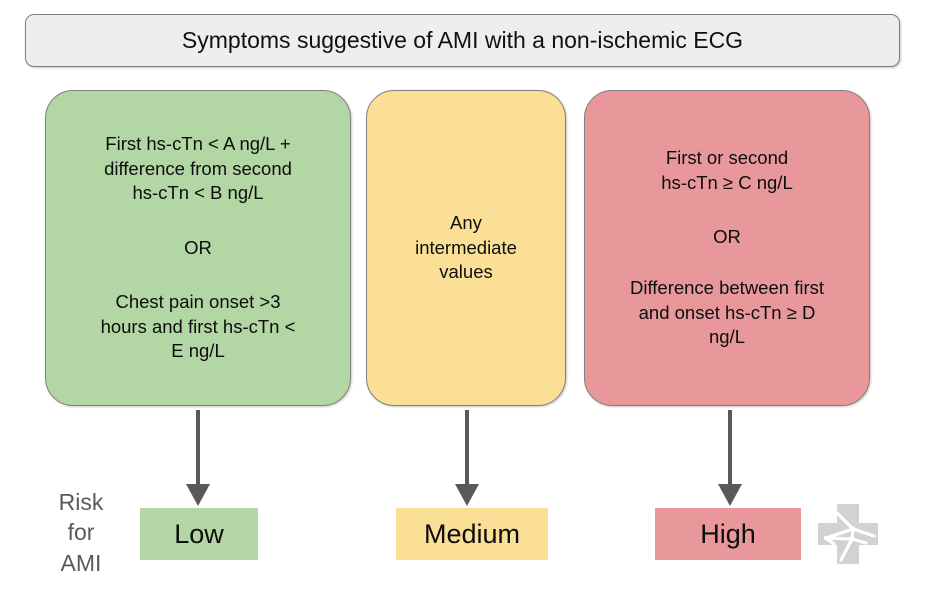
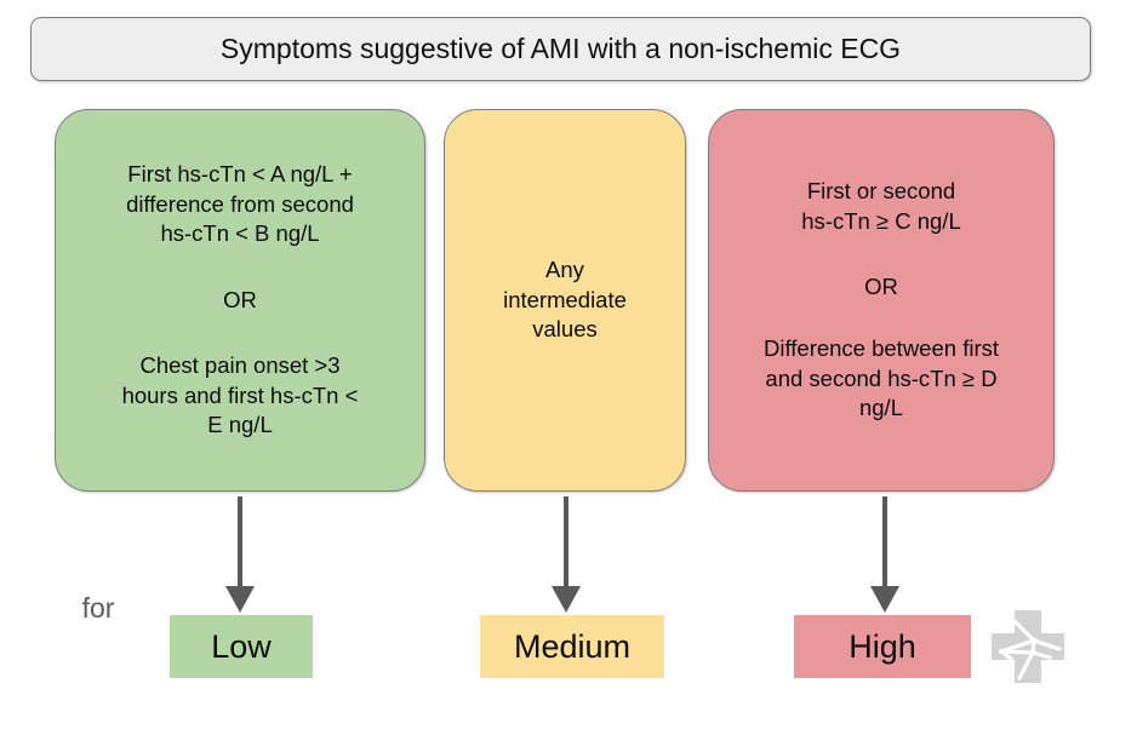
  Symptoms suggestive of AMI with a non-ischemic ECG
  First hs-cTn < A ng/L +
  difference from second
  hs-cTn < B ng/L
  OR
  Chest pain onset >3
  hours and first hs-cTn <
  E ng/L
  Any
  intermediate
  values
  First or second
  hs-cTn ≥ C ng/L
  OR
  Difference between first
- and onset hs-cTn ≥ D
+ and second hs-cTn ≥ D
  ng/L
- Risk
  for
- AMI
  Low
  Medium
  High
